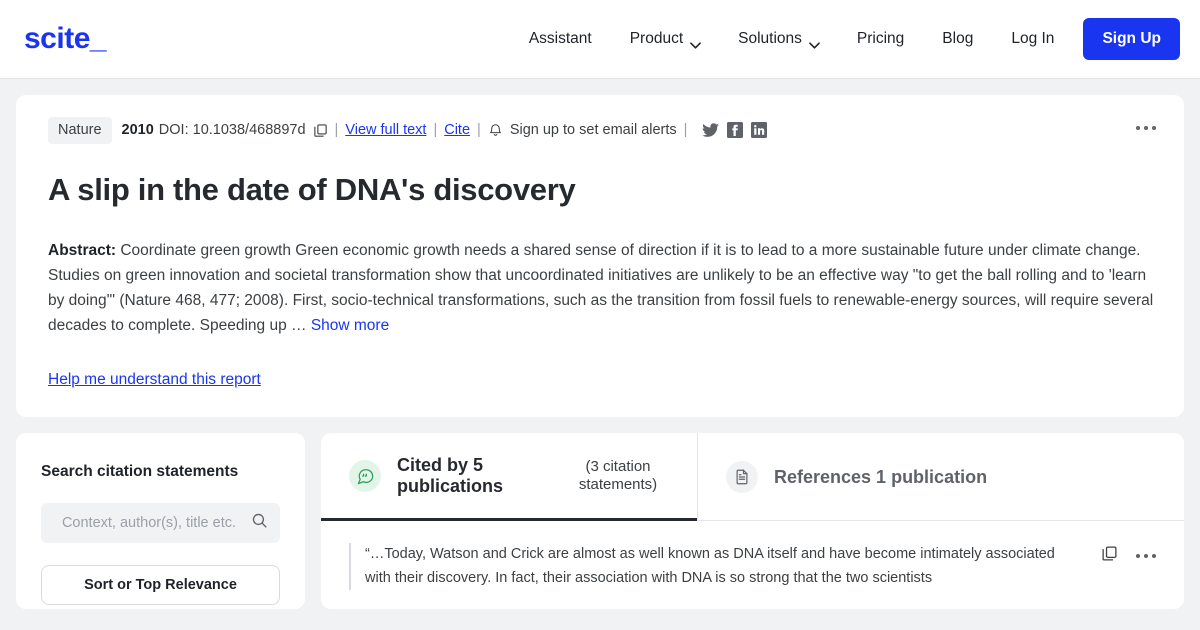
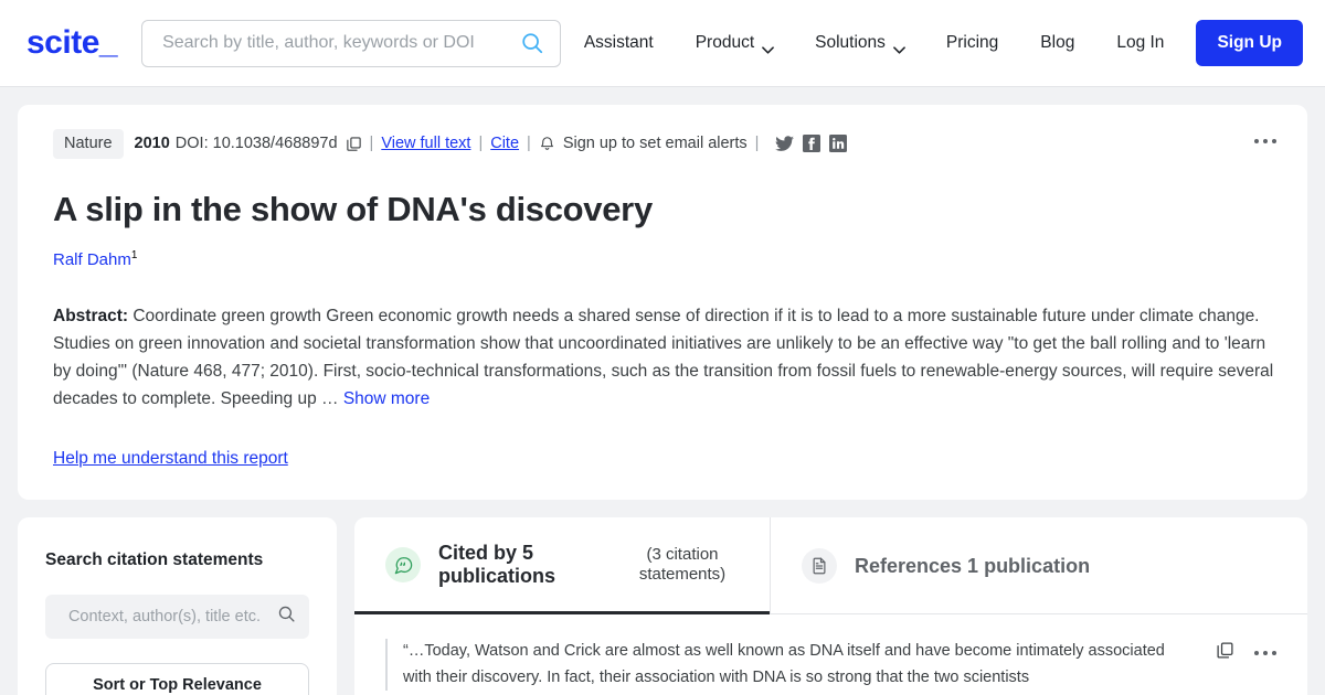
  scite_
+ Search by title, author, keywords or DOI
  Assistant
  Product
  Solutions
  Pricing
  Blog
  Log In
  Sign Up
  Nature
  2010
  DOI: 10.1038/468897d
  |
  View full text
  |
  Cite
  |
  Sign up to set email alerts
  |
- A slip in the date of DNA's discovery
+ A slip in the show of DNA's discovery
+ Ralf Dahm1
- Abstract: Coordinate green growth Green economic growth needs a shared sense of direction if it is to lead to a more sustainable future under climate change. Studies on green innovation and societal transformation show that uncoordinated initiatives are unlikely to be an effective way "to get the ball rolling and to 'learn by doing'" (Nature 468, 477; 2008). First, socio-technical transformations, such as the transition from fossil fuels to renewable-energy sources, will require several decades to complete. Speeding up … Show more
+ Abstract: Coordinate green growth Green economic growth needs a shared sense of direction if it is to lead to a more sustainable future under climate change. Studies on green innovation and societal transformation show that uncoordinated initiatives are unlikely to be an effective way "to get the ball rolling and to 'learn by doing'" (Nature 468, 477; 2010). First, socio-technical transformations, such as the transition from fossil fuels to renewable-energy sources, will require several decades to complete. Speeding up … Show more
  Help me understand this report
  Search citation statements
  Context, author(s), title etc.
  Sort or Top Relevance
  Cited by 5 publications
  (3 citation statements)
  References 1 publication
  “…Today, Watson and Crick are almost as well known as DNA itself and have become intimately associated with their discovery. In fact, their association with DNA is so strong that the two scientists
